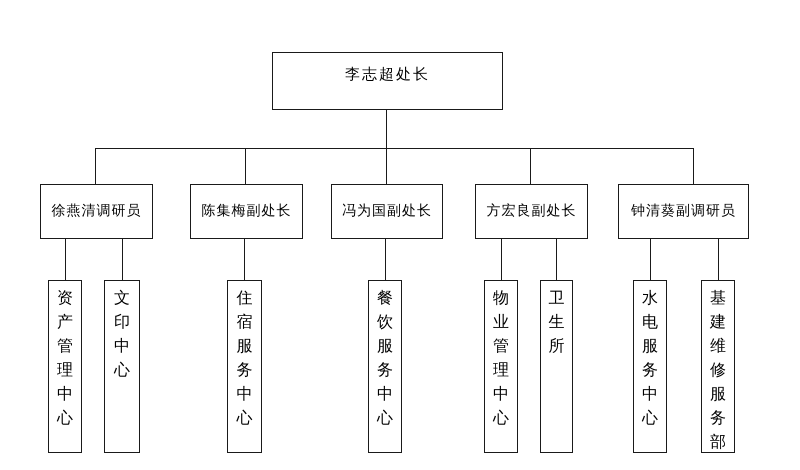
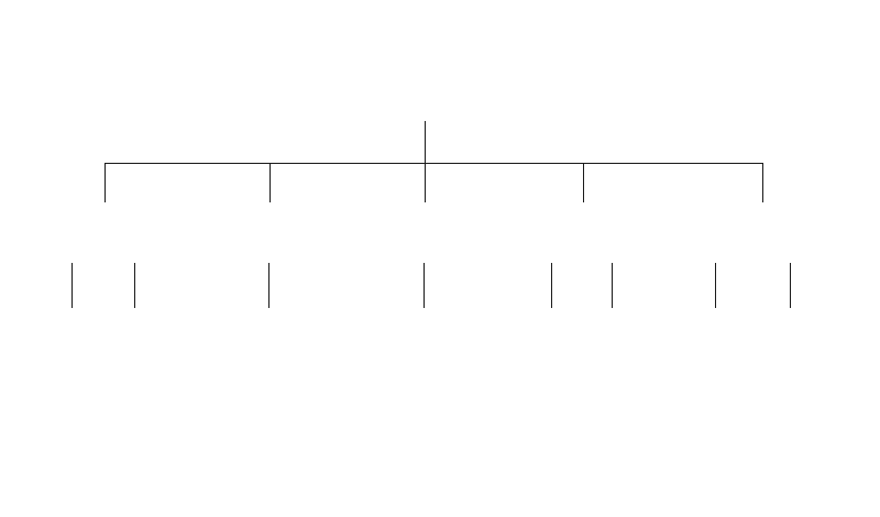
- 李志超处长
- 徐燕清调研员
- 陈集梅副处长
- 冯为国副处长
- 方宏良副处长
- 钟清葵副调研员
- 资产管理中心
- 文印中心
- 住宿服务中心
- 餐饮服务中心
- 物业管理中心
- 卫生所
- 水电服务中心
- 基建维修服务部
